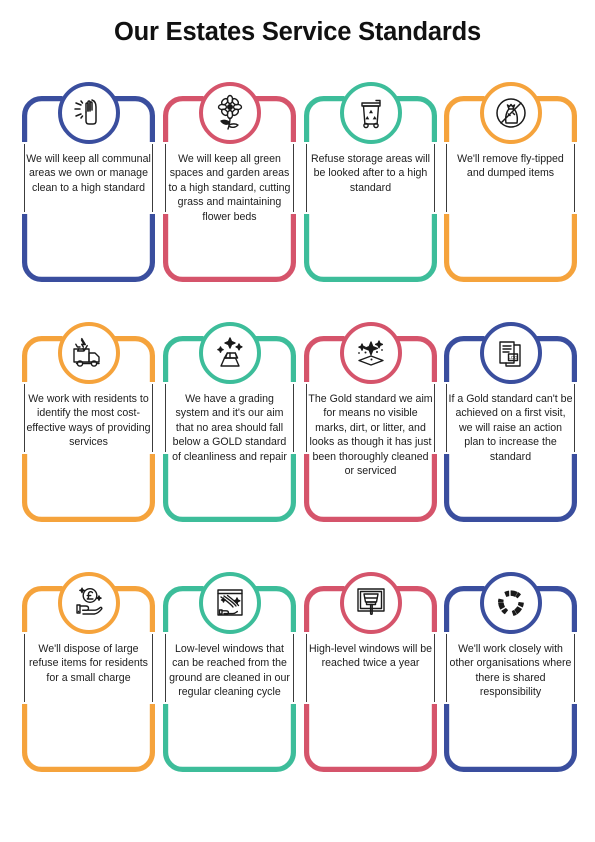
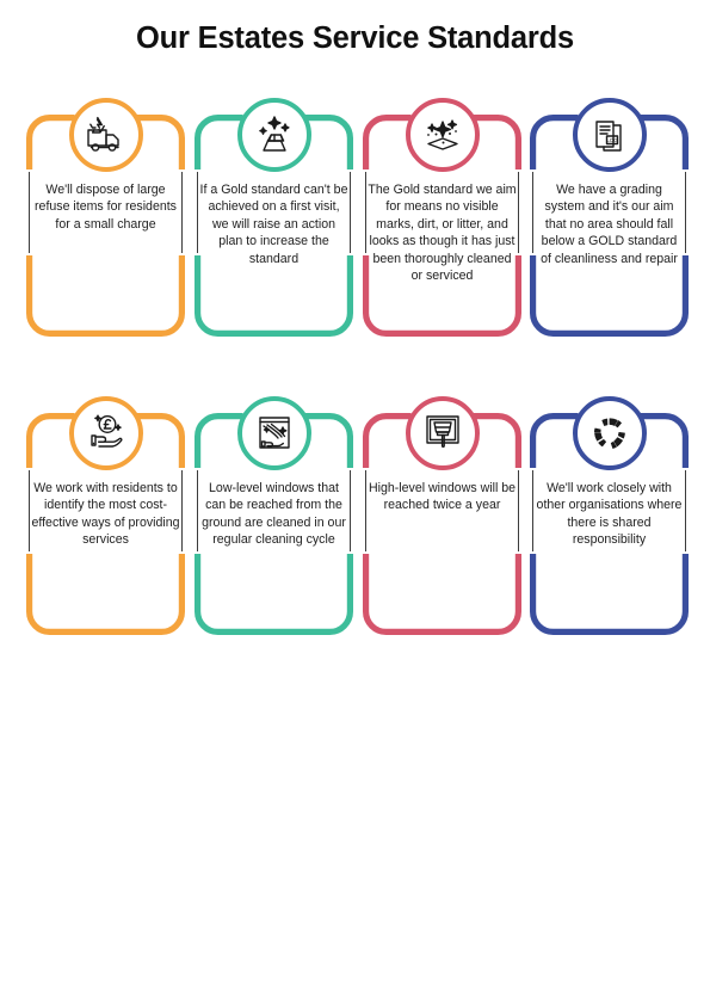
  Our Estates Service Standards
- We will keep all communal areas we own or manage clean to a high standard
- We will keep all green spaces and garden areas to a high standard, cutting grass and maintaining flower beds
- Refuse storage areas will be looked after to a high standard
- We'll remove fly-tipped and dumped items
- We work with residents to identify the most cost-effective ways of providing services
+ We'll dispose of large refuse items for residents for a small charge
- We have a grading system and it's our aim that no area should fall below a GOLD standard of cleanliness and repair
+ If a Gold standard can't be achieved on a first visit, we will raise an action plan to increase the standard
  The Gold standard we aim for means no visible marks, dirt, or litter, and looks as though it has just been thoroughly cleaned or serviced
- If a Gold standard can't be achieved on a first visit, we will raise an action plan to increase the standard
+ We have a grading system and it's our aim that no area should fall below a GOLD standard of cleanliness and repair
- We'll dispose of large refuse items for residents for a small charge
+ We work with residents to identify the most cost-effective ways of providing services
  Low-level windows that can be reached from the ground are cleaned in our regular cleaning cycle
  High-level windows will be reached twice a year
  We'll work closely with other organisations where there is shared responsibility
